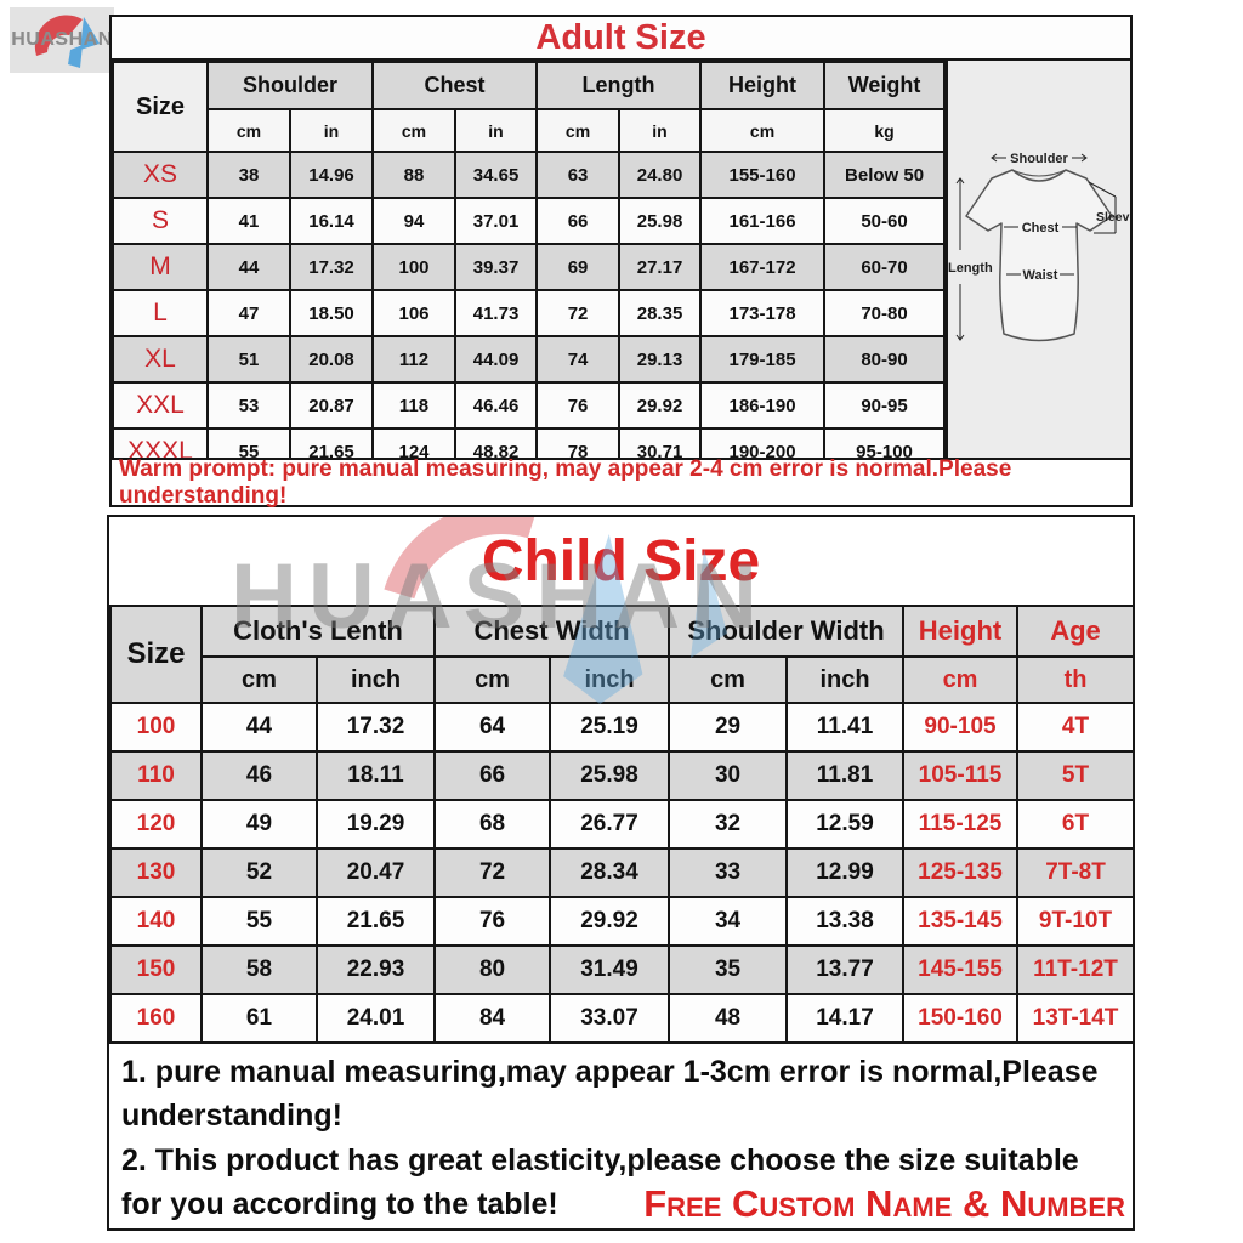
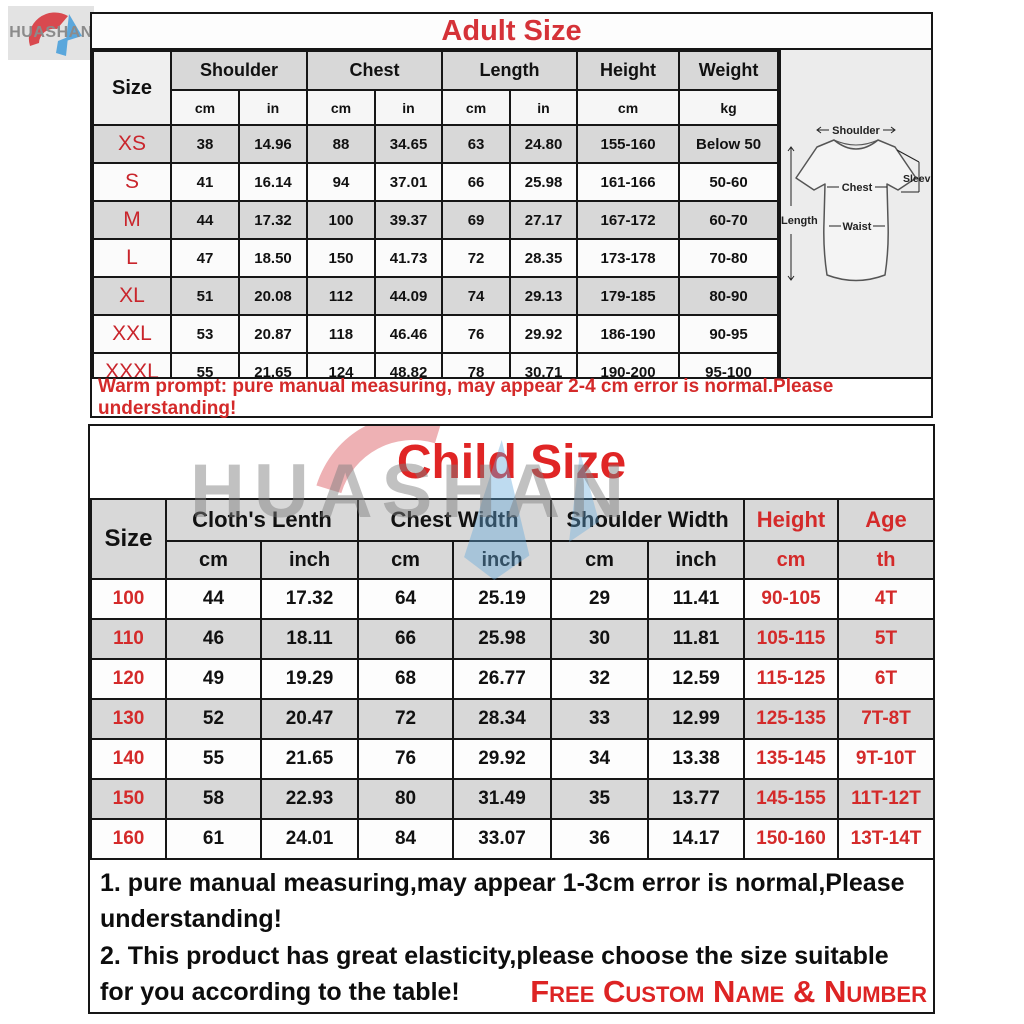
  HUASHAN
  Adult Size
  Size	Shoulder	Chest	Length	Height	Weight
  cm	in	cm	in	cm	in	cm	kg
  XS	38	14.96	88	34.65	63	24.80	155-160	Below 50
  S	41	16.14	94	37.01	66	25.98	161-166	50-60
  M	44	17.32	100	39.37	69	27.17	167-172	60-70
- L	47	18.50	106	41.73	72	28.35	173-178	70-80
+ L	47	18.50	150	41.73	72	28.35	173-178	70-80
  XL	51	20.08	112	44.09	74	29.13	179-185	80-90
  XXL	53	20.87	118	46.46	76	29.92	186-190	90-95
  XXXL	55	21.65	124	48.82	78	30.71	190-200	95-100
  Shoulder
  Length
  Chest
  Waist
  Sleev
  Warm prompt: pure manual measuring, may appear 2-4 cm error is normal.Please understanding!
  HUASHAN
  Child Size
  Size	Cloth's Lenth	Chest Width	Shoulder Width	Height	Age
  cm	inch	cm	inch	cm	inch	cm	th
  100	44	17.32	64	25.19	29	11.41	90-105	4T
  110	46	18.11	66	25.98	30	11.81	105-115	5T
  120	49	19.29	68	26.77	32	12.59	115-125	6T
  130	52	20.47	72	28.34	33	12.99	125-135	7T-8T
  140	55	21.65	76	29.92	34	13.38	135-145	9T-10T
  150	58	22.93	80	31.49	35	13.77	145-155	11T-12T
- 160	61	24.01	84	33.07	48	14.17	150-160	13T-14T
+ 160	61	24.01	84	33.07	36	14.17	150-160	13T-14T
  1. pure manual measuring,may appear 1-3cm error is normal,Please understanding!
  2. This product has great elasticity,please choose the size suitable for you according to the table!
  Free Custom Name & Number
